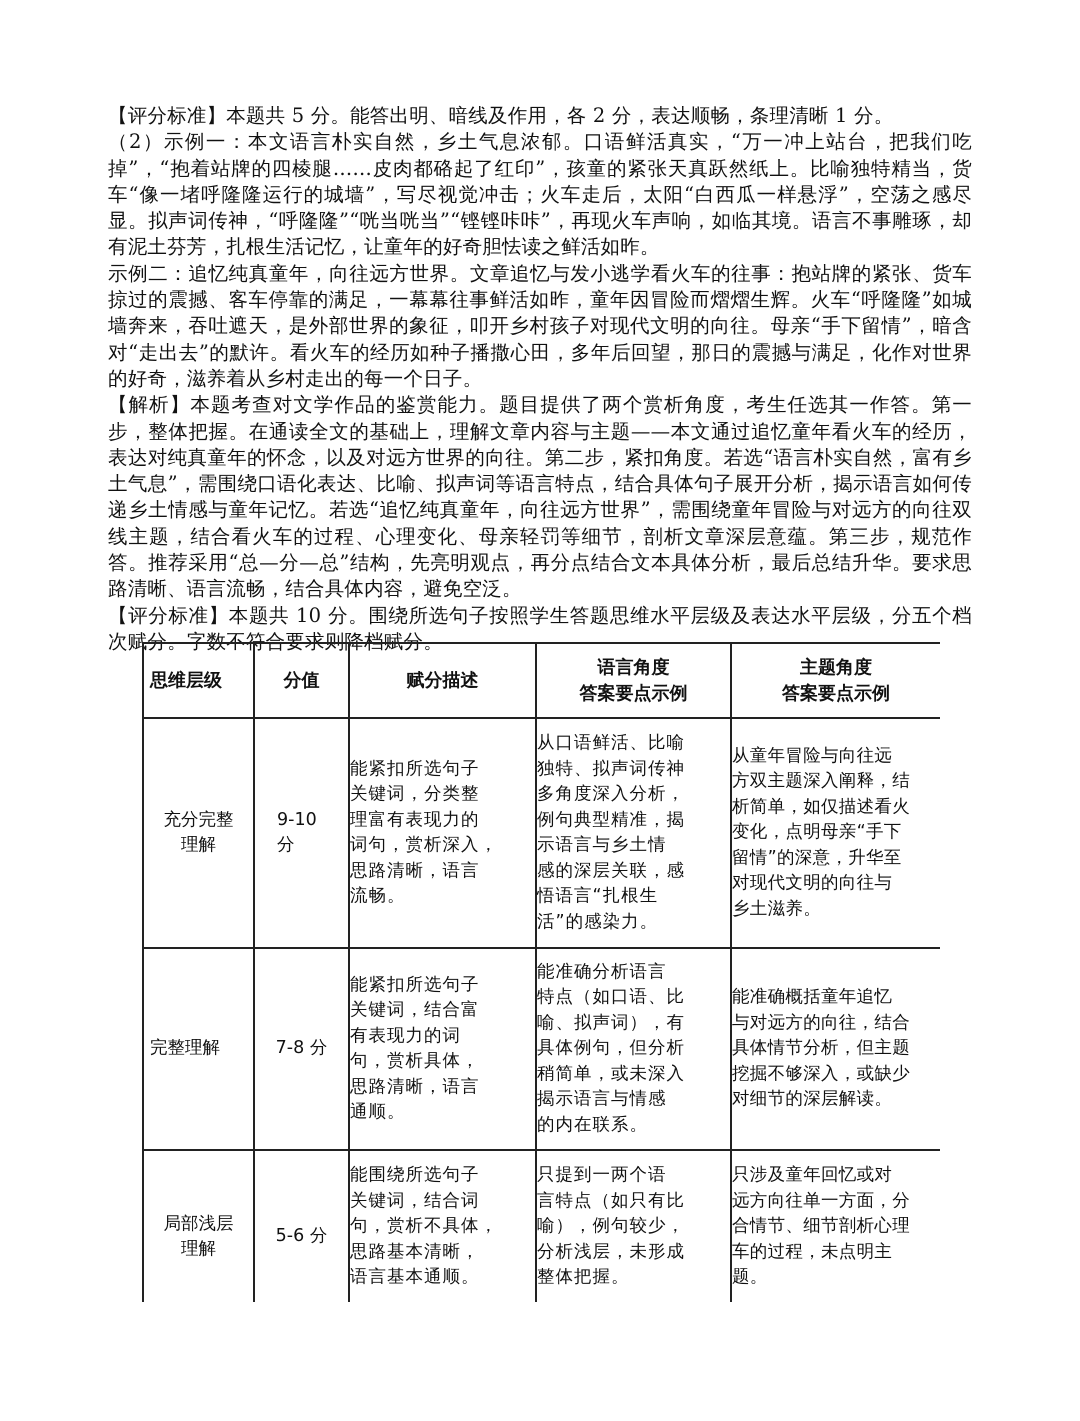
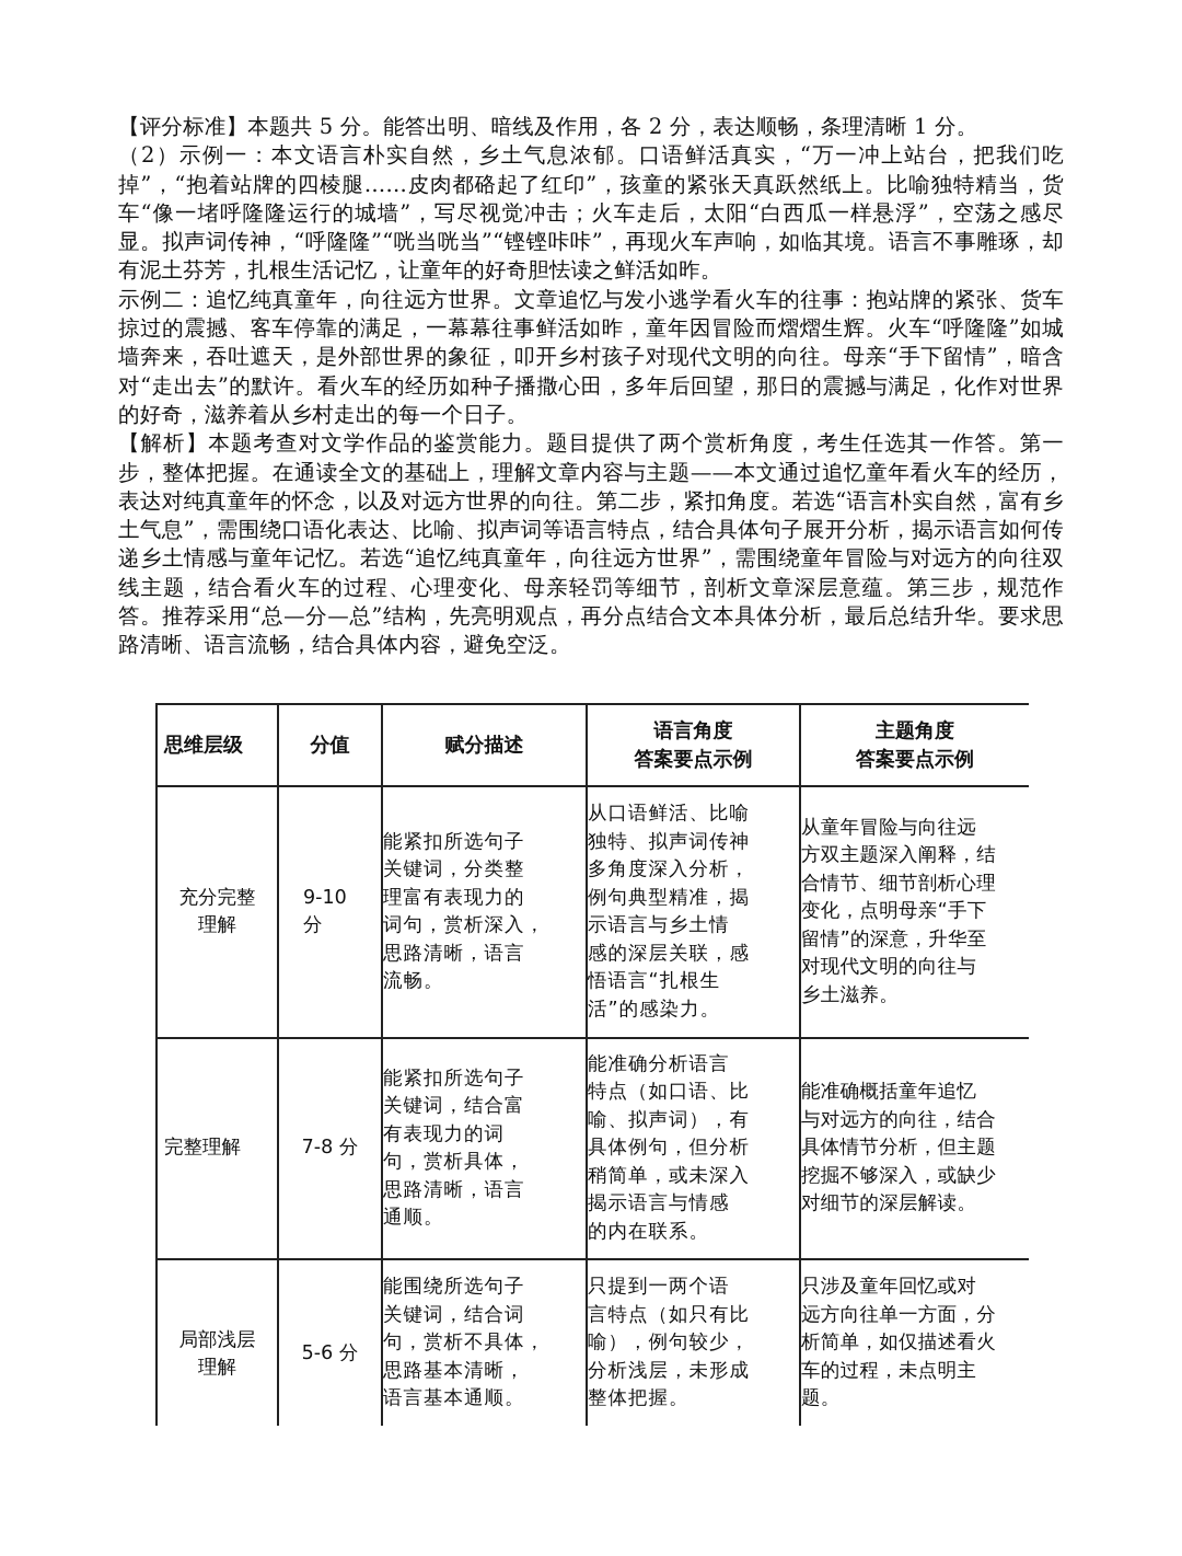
  【评分标准】本题共 5 分。能答出明、暗线及作用，各 2 分，表达顺畅，条理清晰 1 分。
  （2）示例一：本文语言朴实自然，乡土气息浓郁。口语鲜活真实，“万一冲上站台，把我们吃掉”，“抱着站牌的四棱腿……皮肉都硌起了红印”，孩童的紧张天真跃然纸上。比喻独特精当，货车“像一堵呼隆隆运行的城墙”，写尽视觉冲击；火车走后，太阳“白西瓜一样悬浮”，空荡之感尽显。拟声词传神，“呼隆隆”“咣当咣当”“铿铿咔咔”，再现火车声响，如临其境。语言不事雕琢，却有泥土芬芳，扎根生活记忆，让童年的好奇胆怯读之鲜活如昨。
  示例二：追忆纯真童年，向往远方世界。文章追忆与发小逃学看火车的往事：抱站牌的紧张、货车掠过的震撼、客车停靠的满足，一幕幕往事鲜活如昨，童年因冒险而熠熠生辉。火车“呼隆隆”如城墙奔来，吞吐遮天，是外部世界的象征，叩开乡村孩子对现代文明的向往。母亲“手下留情”，暗含对“走出去”的默许。看火车的经历如种子播撒心田，多年后回望，那日的震撼与满足，化作对世界的好奇，滋养着从乡村走出的每一个日子。
  【解析】本题考查对文学作品的鉴赏能力。题目提供了两个赏析角度，考生任选其一作答。第一步，整体把握。在通读全文的基础上，理解文章内容与主题——本文通过追忆童年看火车的经历，表达对纯真童年的怀念，以及对远方世界的向往。第二步，紧扣角度。若选“语言朴实自然，富有乡土气息”，需围绕口语化表达、比喻、拟声词等语言特点，结合具体句子展开分析，揭示语言如何传递乡土情感与童年记忆。若选“追忆纯真童年，向往远方世界”，需围绕童年冒险与对远方的向往双线主题，结合看火车的过程、心理变化、母亲轻罚等细节，剖析文章深层意蕴。第三步，规范作答。推荐采用“总—分—总”结构，先亮明观点，再分点结合文本具体分析，最后总结升华。要求思路清晰、语言流畅，结合具体内容，避免空泛。
- 【评分标准】本题共 10 分。围绕所选句子按照学生答题思维水平层级及表达水平层级，分五个档次赋分。字数不符合要求则降档赋分。
  思维层级	分值	赋分描述	语言角度答案要点示例	主题角度答案要点示例
- 充分完整理解	9-10分	能紧扣所选句子关键词，分类整理富有表现力的词句，赏析深入，思路清晰，语言流畅。	从口语鲜活、比喻独特、拟声词传神多角度深入分析，例句典型精准，揭示语言与乡土情感的深层关联，感悟语言“扎根生活”的感染力。	从童年冒险与向往远方双主题深入阐释，结析简单，如仅描述看火变化，点明母亲“手下留情”的深意，升华至对现代文明的向往与乡土滋养。
+ 充分完整理解	9-10分	能紧扣所选句子关键词，分类整理富有表现力的词句，赏析深入，思路清晰，语言流畅。	从口语鲜活、比喻独特、拟声词传神多角度深入分析，例句典型精准，揭示语言与乡土情感的深层关联，感悟语言“扎根生活”的感染力。	从童年冒险与向往远方双主题深入阐释，结合情节、细节剖析心理变化，点明母亲“手下留情”的深意，升华至对现代文明的向往与乡土滋养。
  完整理解	7-8 分	能紧扣所选句子关键词，结合富有表现力的词句，赏析具体，思路清晰，语言通顺。	能准确分析语言特点（如口语、比喻、拟声词），有具体例句，但分析稍简单，或未深入揭示语言与情感的内在联系。	能准确概括童年追忆与对远方的向往，结合具体情节分析，但主题挖掘不够深入，或缺少对细节的深层解读。
- 局部浅层理解	5-6 分	能围绕所选句子关键词，结合词句，赏析不具体，思路基本清晰，语言基本通顺。	只提到一两个语言特点（如只有比喻），例句较少，分析浅层，未形成整体把握。	只涉及童年回忆或对远方向往单一方面，分合情节、细节剖析心理车的过程，未点明主题。
+ 局部浅层理解	5-6 分	能围绕所选句子关键词，结合词句，赏析不具体，思路基本清晰，语言基本通顺。	只提到一两个语言特点（如只有比喻），例句较少，分析浅层，未形成整体把握。	只涉及童年回忆或对远方向往单一方面，分析简单，如仅描述看火车的过程，未点明主题。
